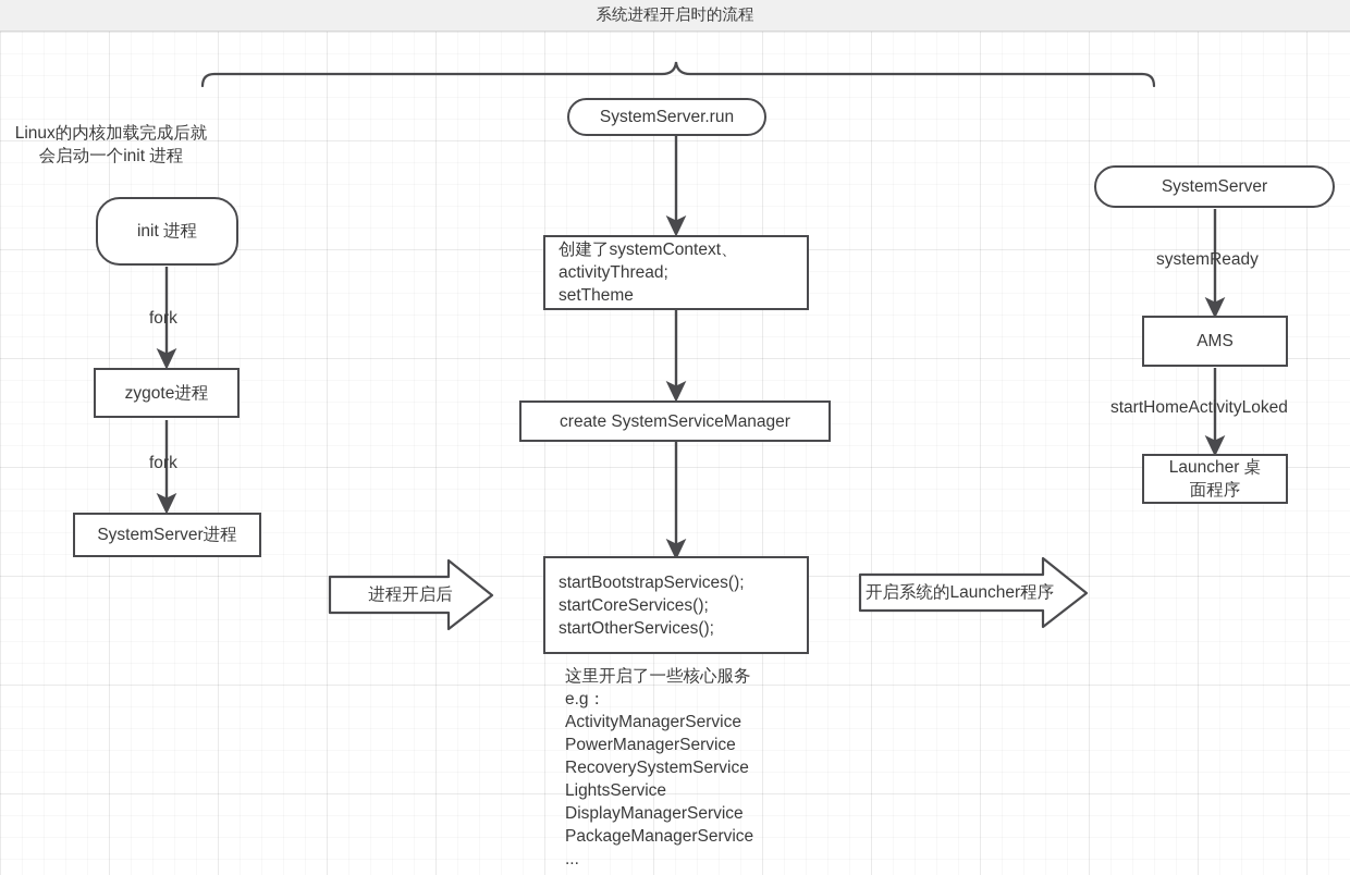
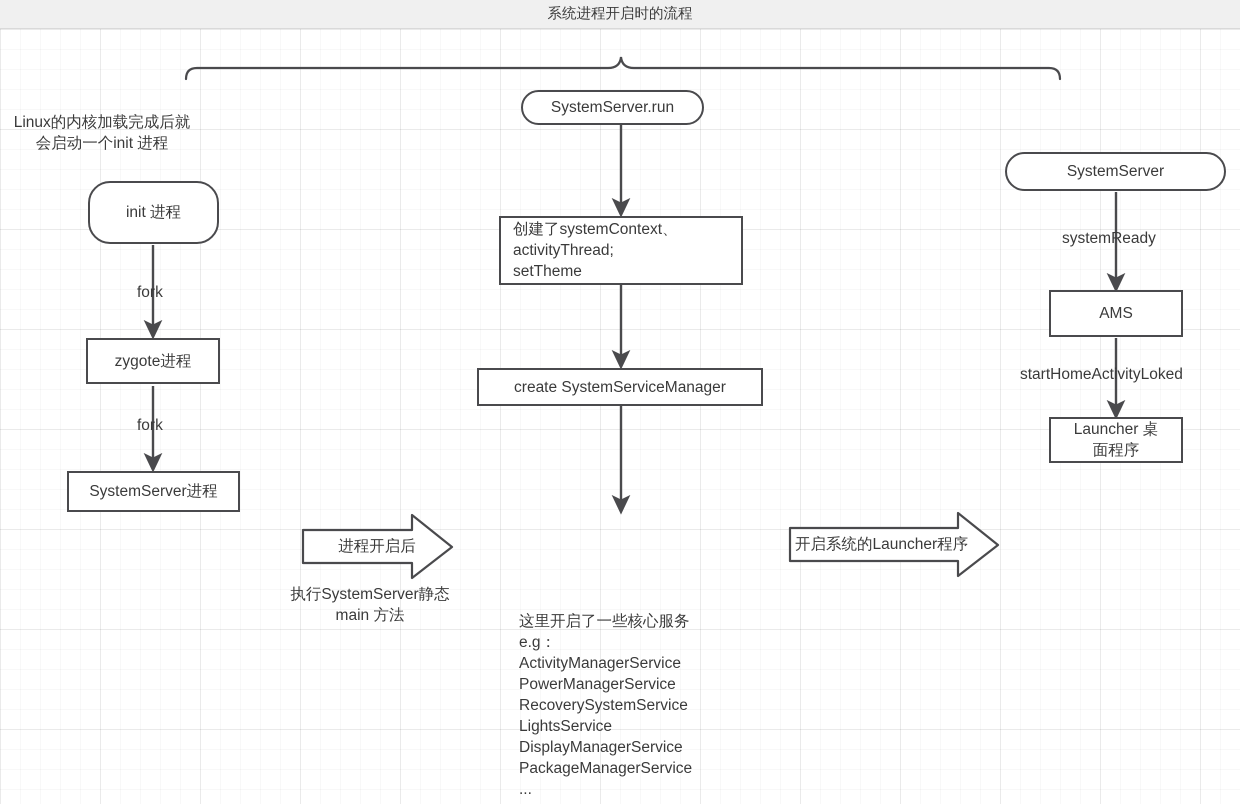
  系统进程开启时的流程
  Linux的内核加载完成后就
  会启动一个init 进程
  init 进程
  fork
  zygote进程
  fork
  SystemServer进程
  进程开启后
+ 执行SystemServer静态
+ main 方法
  SystemServer.run
  创建了systemContext、
  activityThread;
  setTheme
  create SystemServiceManager
- startBootstrapServices();
- startCoreServices();
- startOtherServices();
  这里开启了一些核心服务
  e.g：
  ActivityManagerService
  PowerManagerService
  RecoverySystemService
  LightsService
  DisplayManagerService
  PackageManagerService
  ...
  开启系统的Launcher程序
  SystemServer
  systemReady
  AMS
  startHomeActivityLoked
  Launcher 桌
  面程序
